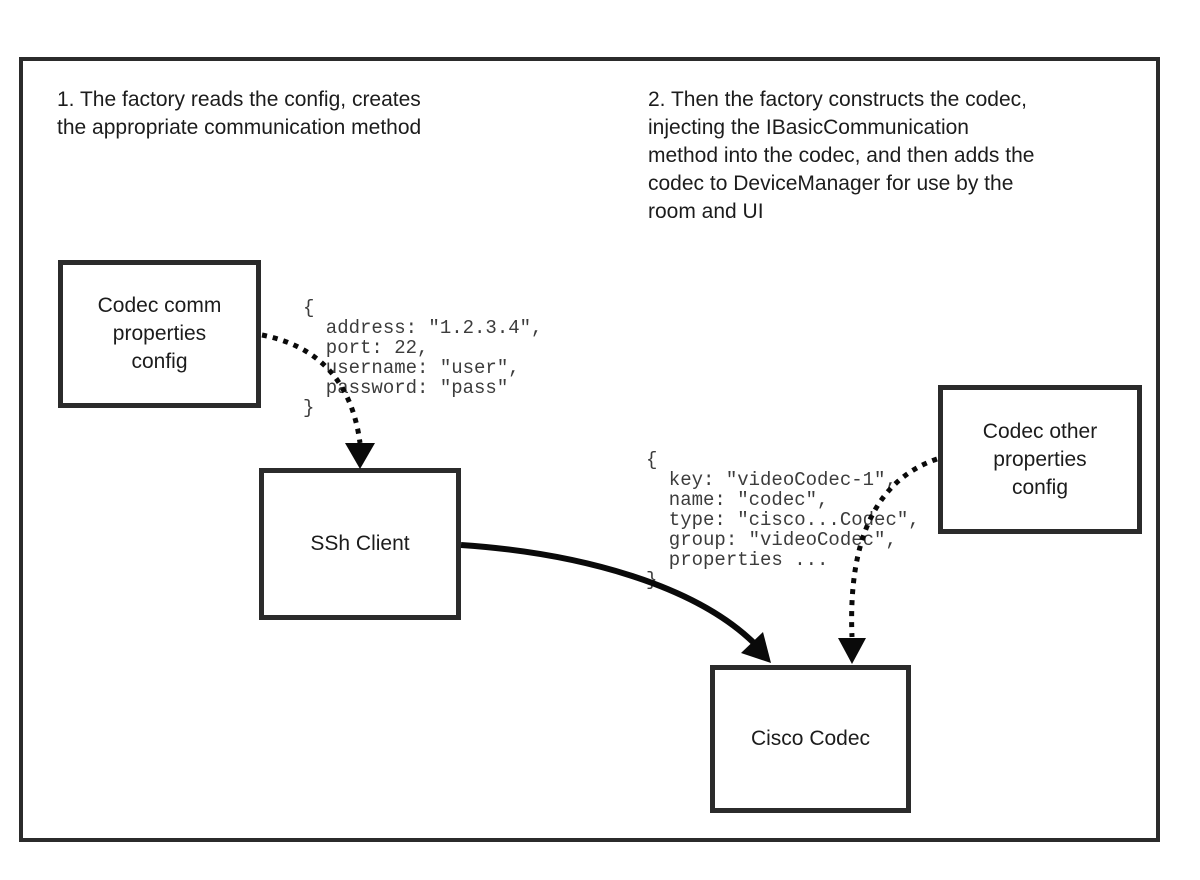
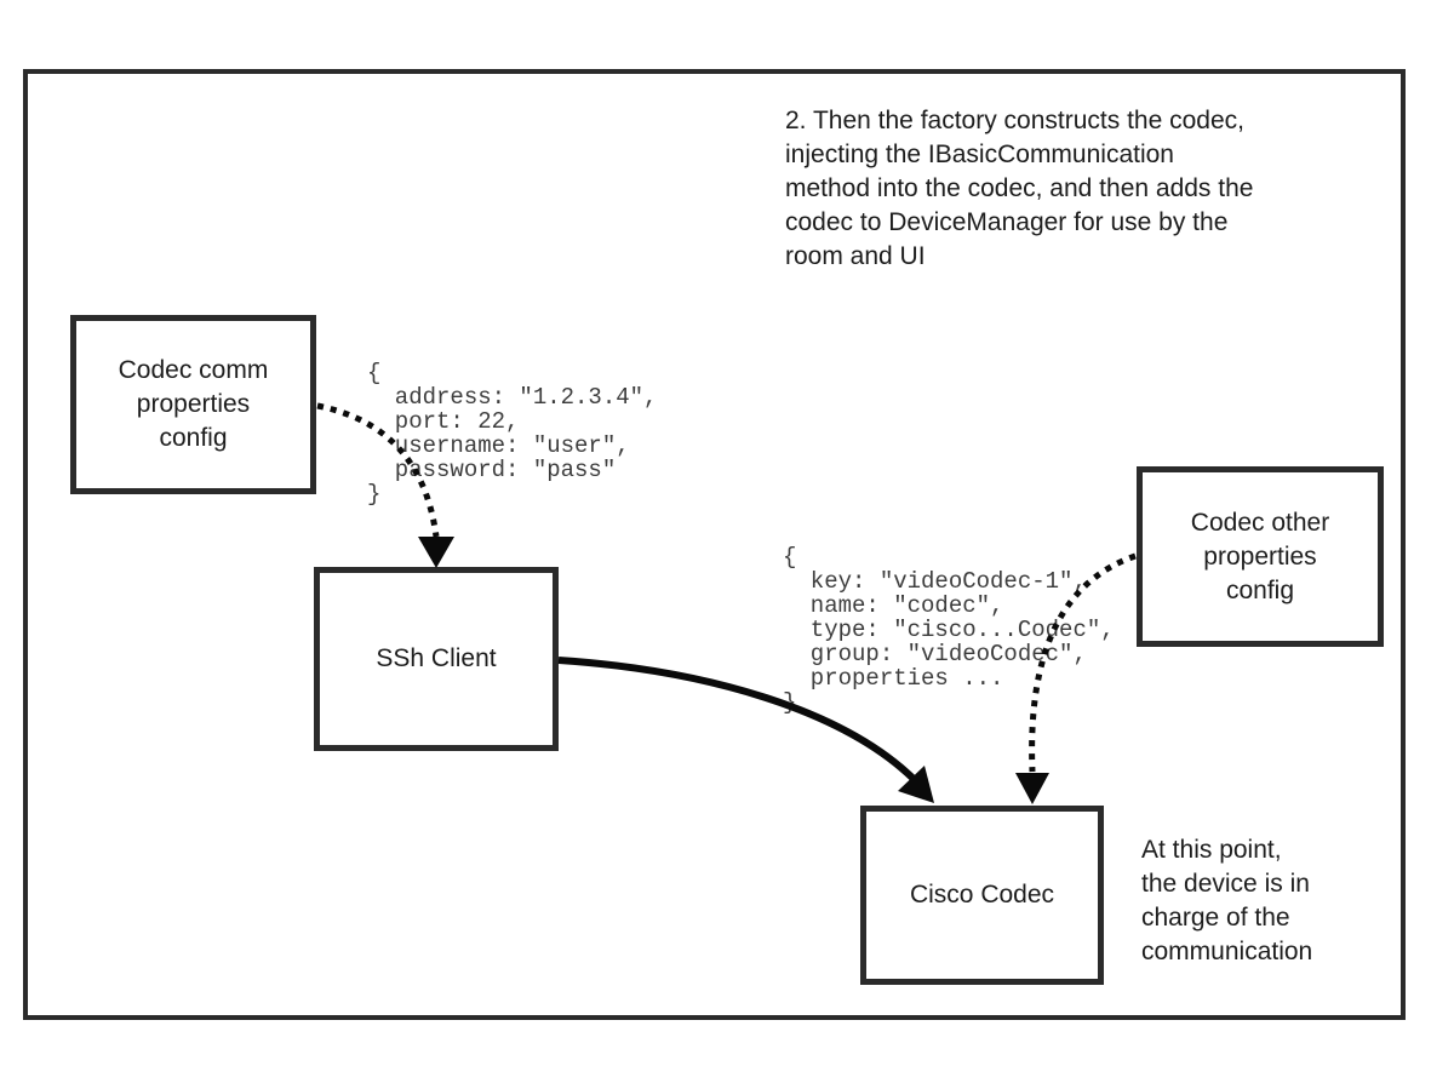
- 1. The factory reads the config, creates
- the appropriate communication method
  2. Then the factory constructs the codec,
  injecting the IBasicCommunication
  method into the codec, and then adds the
  codec to DeviceManager for use by the
  room and UI
+ At this point,
+ the device is in
+ charge of the
+ communication
  {
  address: "1.2.3.4",
  port: 22,
  username: "user",
  pssword: "pass"
  }
  {
  key: "videoCodec-1",
  name: "codec",
  type: "cisco...Codec",
  group: "videoCodec",
  properties ...
  Codec comm
  properties
  config
  SSh Client
  Codec other
  properties
  config
  Cisco Codec
